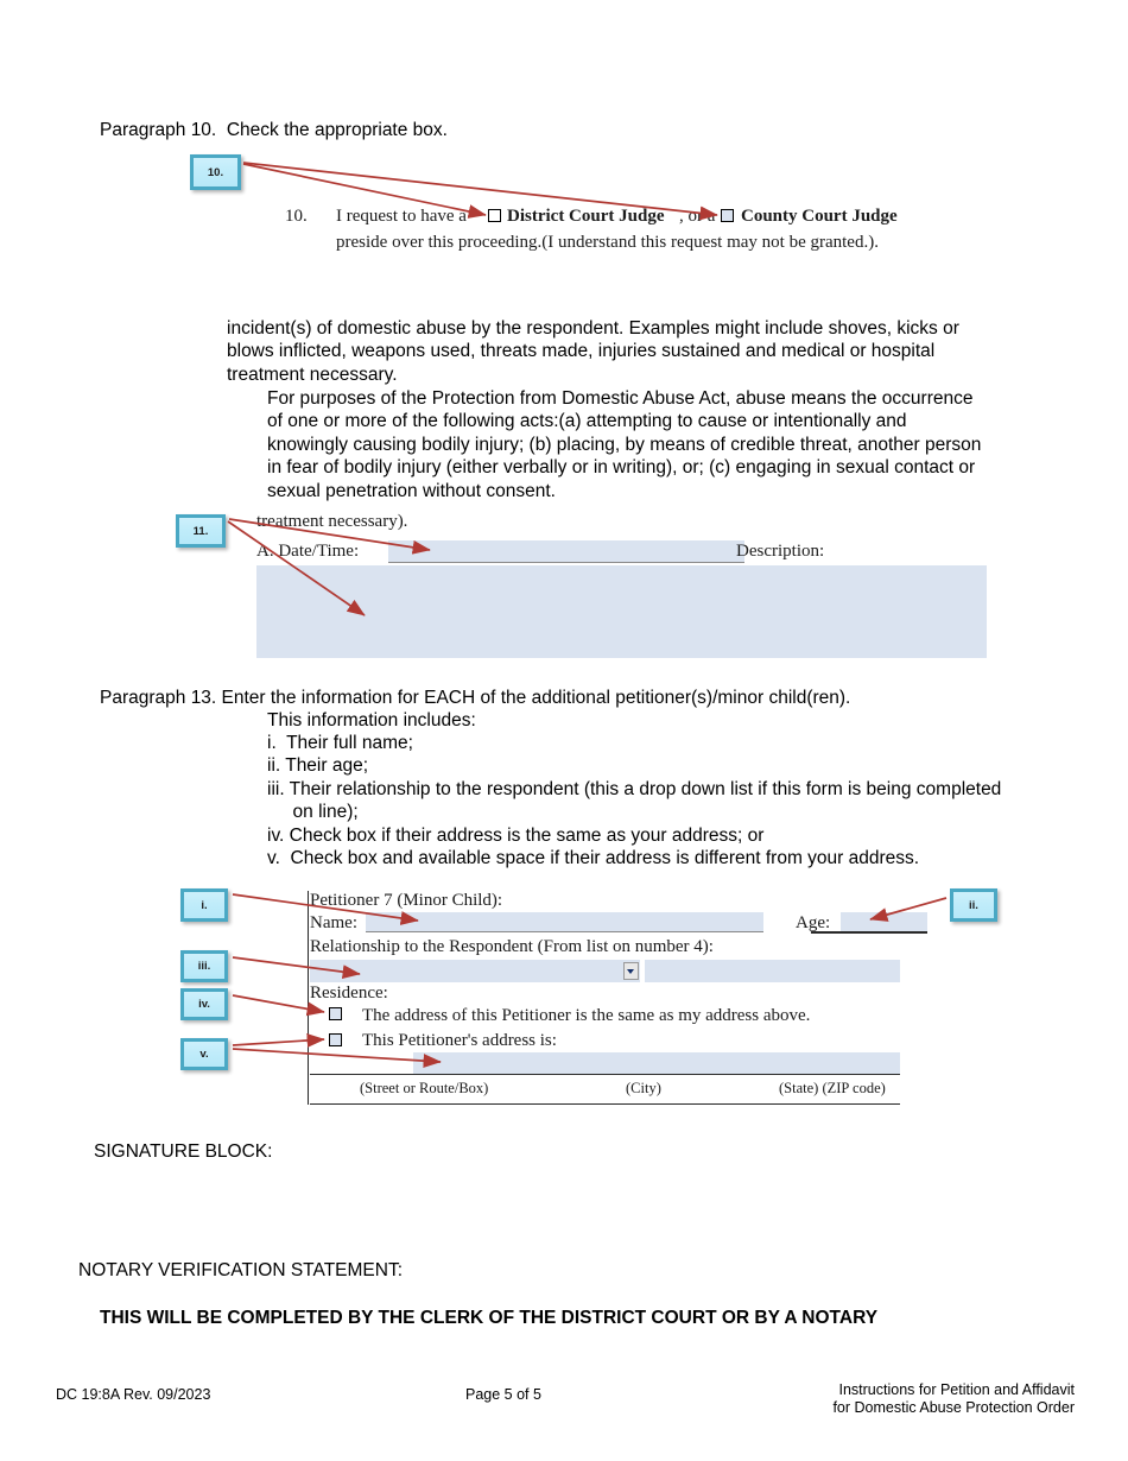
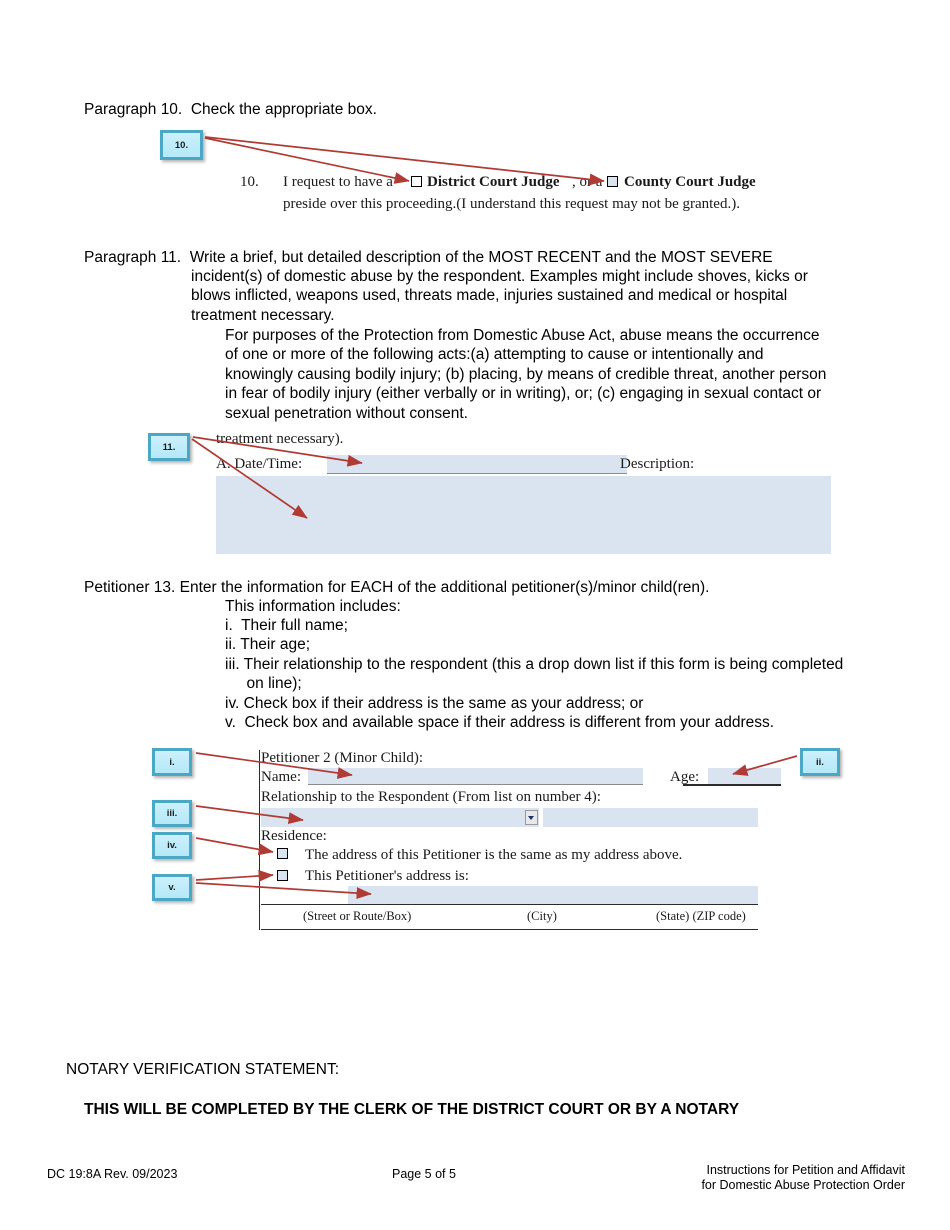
  Paragraph 10. Check the appropriate box.
  10.
  10.
  I request to have a
  District Court Judge
  , or a
  County Court Judge
  preside over this proceeding.(I understand this request may not be granted.).
+ Paragraph 11. Write a brief, but detailed description of the MOST RECENT and the MOST SEVERE
  incident(s) of domestic abuse by the respondent. Examples might include shoves, kicks or
  blows inflicted, weapons used, threats made, injuries sustained and medical or hospital
  treatment necessary.
  For purposes of the Protection from Domestic Abuse Act, abuse means the occurrence
  of one or more of the following acts:(a) attempting to cause or intentionally and
  knowingly causing bodily injury; (b) placing, by means of credible threat, another person
  in fear of bodily injury (either verbally or in writing), or; (c) engaging in sexual contact or
  sexual penetration without consent.
  11.
  treatment necessary).
  A Date/Time:
  Description:
- Paragraph 13. Enter the information for EACH of the additional petitioner(s)/minor child(ren).
+ Petitioner 13. Enter the information for EACH of the additional petitioner(s)/minor child(ren).
  This information includes:
  i. Their full name;
  ii. Their age;
  iii. Their relationship to the respondent (this a drop down list if this form is being completed
  on line);
  iv. Check box if their address is the same as your address; or
  v. Check box and available space if their address is different from your address.
  i.
  ii.
  iii.
  iv.
  v.
- Petitioner 7 (Minor Child):
+ Petitioner 2 (Minor Child):
  Name:
  Age:
  Relationship to the Respondent (From list on number 4):
  Residence:
  The address of this Petitioner is the same as my address above.
  This Petitioner's address is:
  (Street or Route/Box)
  (City)
  (State) (ZIP code)
- SIGNATURE BLOCK:
  NOTARY VERIFICATION STATEMENT:
  THIS WILL BE COMPLETED BY THE CLERK OF THE DISTRICT COURT OR BY A NOTARY
  DC 19:8A Rev. 09/2023
  Page 5 of 5
  Instructions for Petition and Affidavit
  for Domestic Abuse Protection Order
